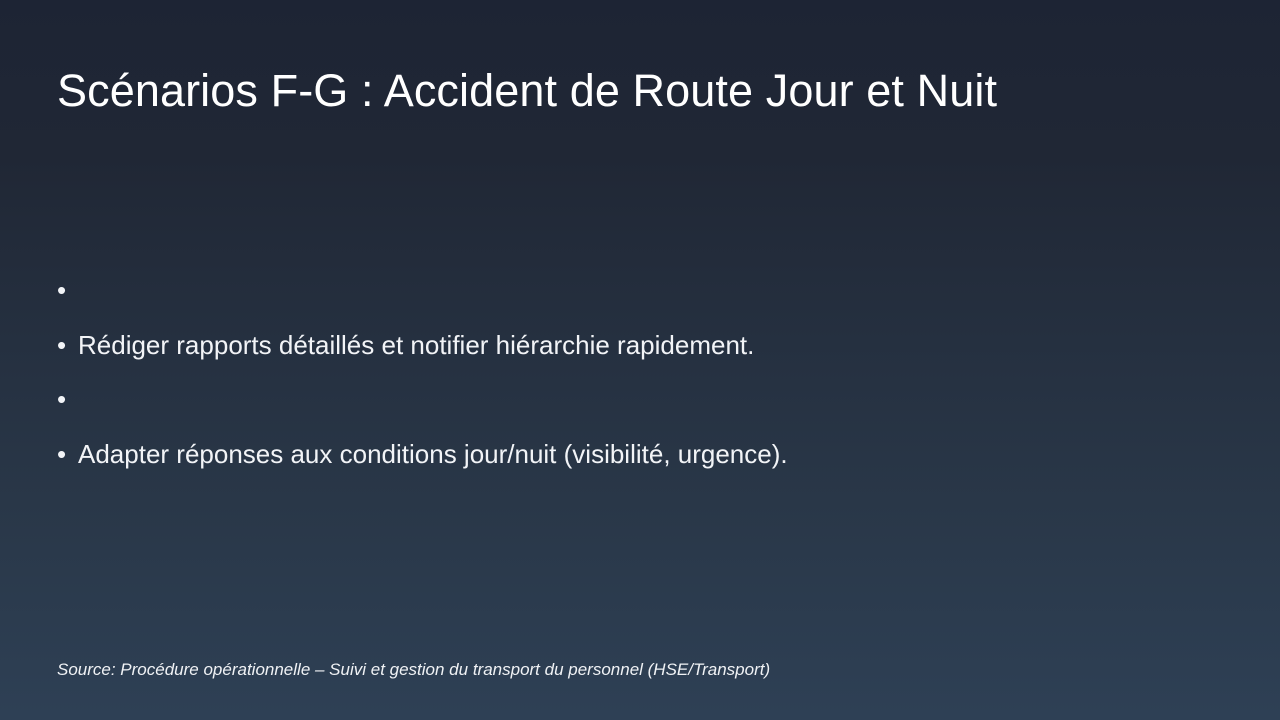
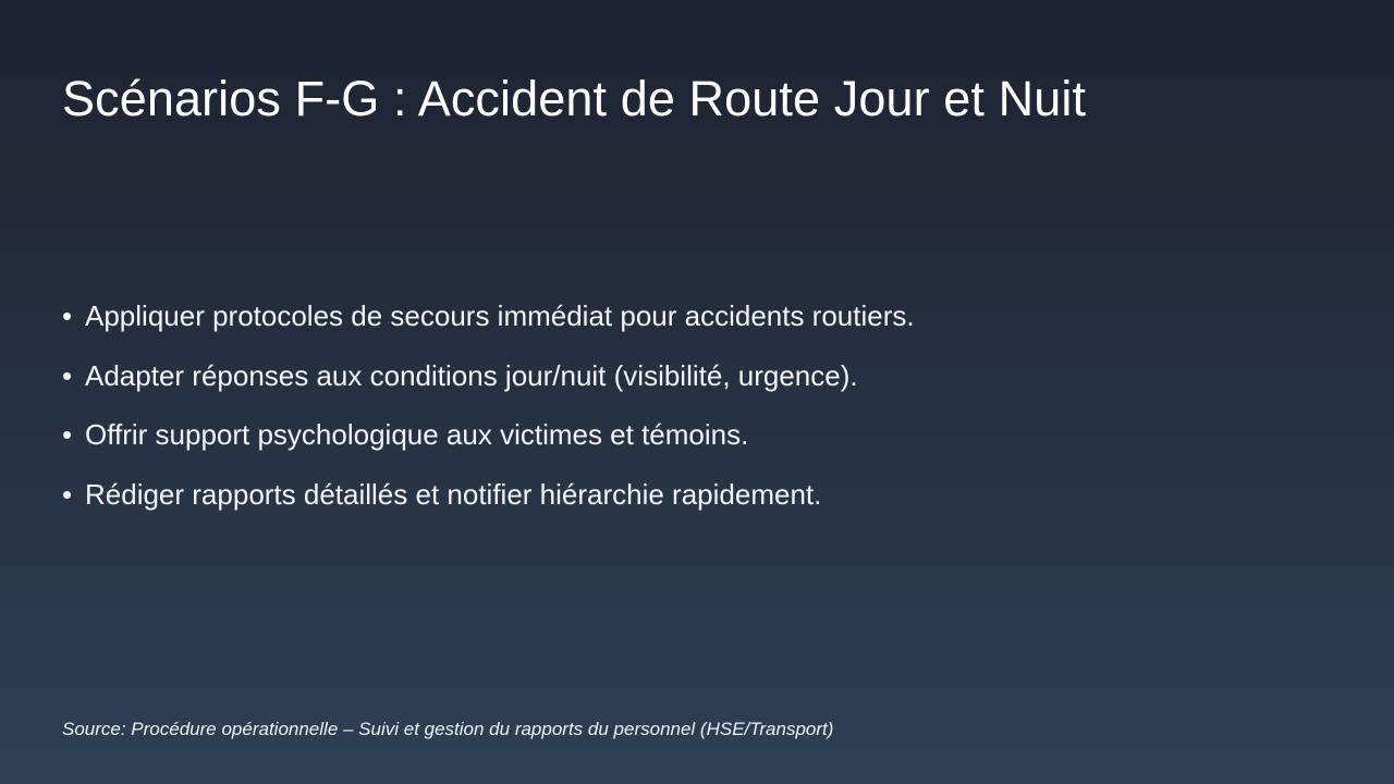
  Scénarios F-G : Accident de Route Jour et Nuit
  •
+ Appliquer protocoles de secours immédiat pour accidents routiers.
  •
- Rédiger rapports détaillés et notifier hiérarchie rapidement.
+ Adapter réponses aux conditions jour/nuit (visibilité, urgence).
  •
+ Offrir support psychologique aux victimes et témoins.
  •
- Adapter réponses aux conditions jour/nuit (visibilité, urgence).
+ Rédiger rapports détaillés et notifier hiérarchie rapidement.
- Source: Procédure opérationnelle – Suivi et gestion du transport du personnel (HSE/Transport)
+ Source: Procédure opérationnelle – Suivi et gestion du rapports du personnel (HSE/Transport)
